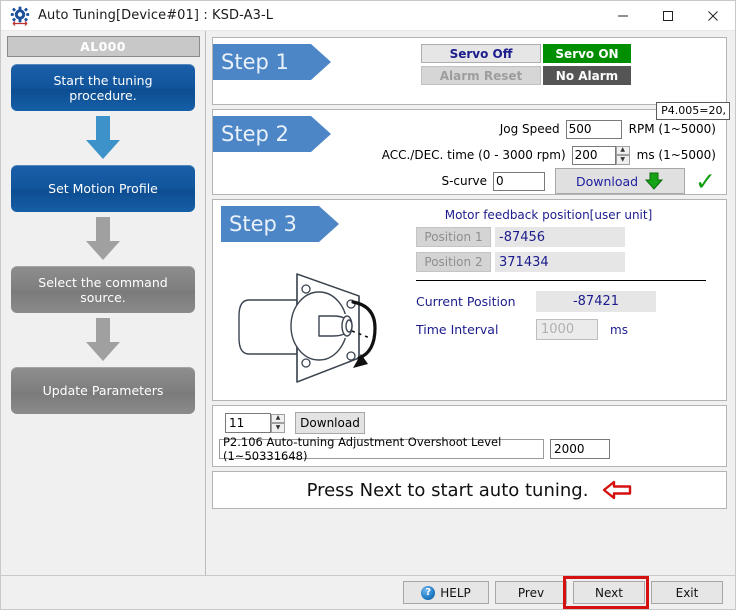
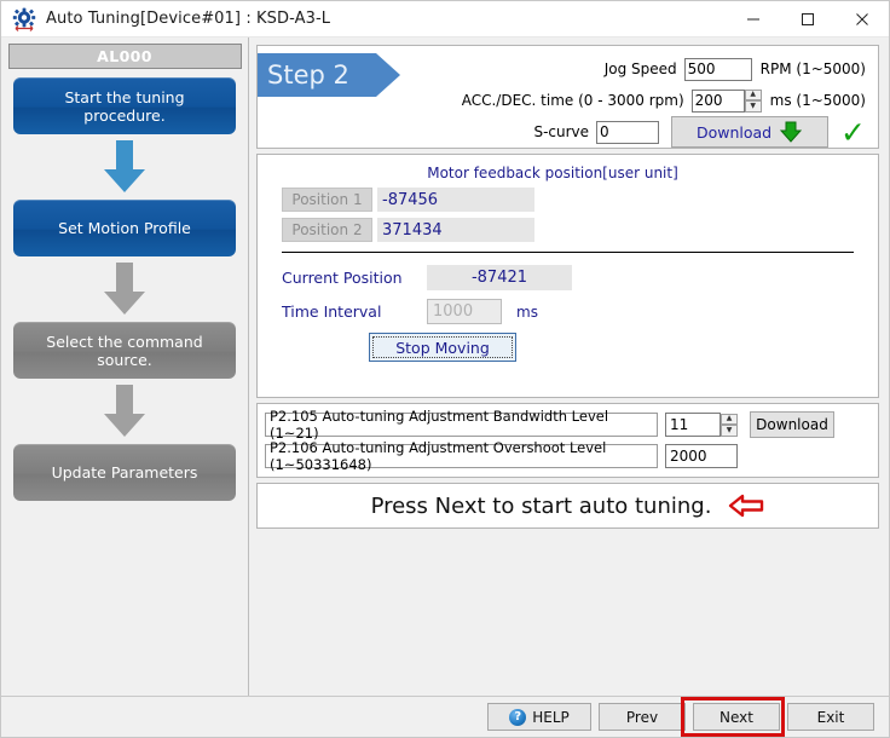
  Auto Tuning[Device#01] : KSD-A3-L
  AL000
  Start the tuning procedure.
  Set Motion Profile
  Select the command source.
  Update Parameters
- Step 1
- Servo Off
- Servo ON
- Alarm Reset
- No Alarm
- P4.005=20,
  Step 2
  Jog Speed
  500
  RPM (1~5000)
  ACC./DEC. time (0 - 3000 rpm)
  200
  ms (1~5000)
  S-curve
  0
  Download
  ✓
- Step 3
  Motor feedback position[user unit]
  Position 1
  -87456
  Position 2
  371434
  Current Position
  -87421
  Time Interval
  1000
  ms
+ Stop Moving
+ P2.105 Auto-tuning Adjustment Bandwidth Level (1~21)
  11
  Download
  P2.106 Auto-tuning Adjustment Overshoot Level (1~50331648)
  2000
  Press Next to start auto tuning.
  ?
  HELP
  Prev
  Next
  Exit
